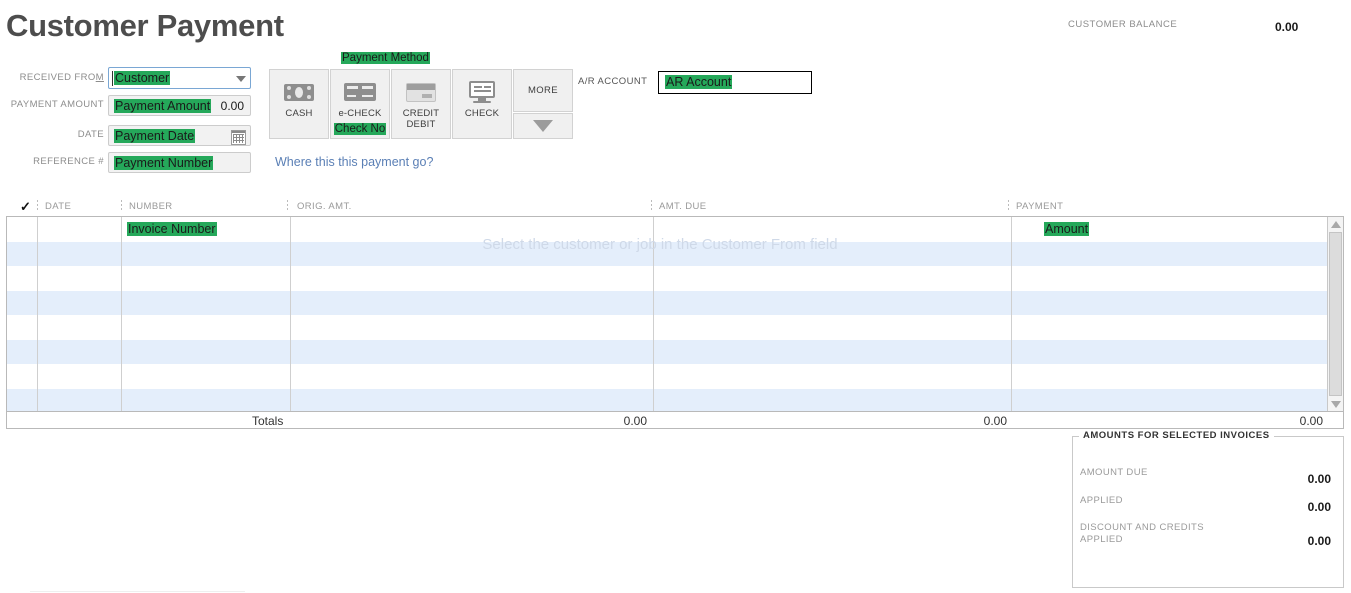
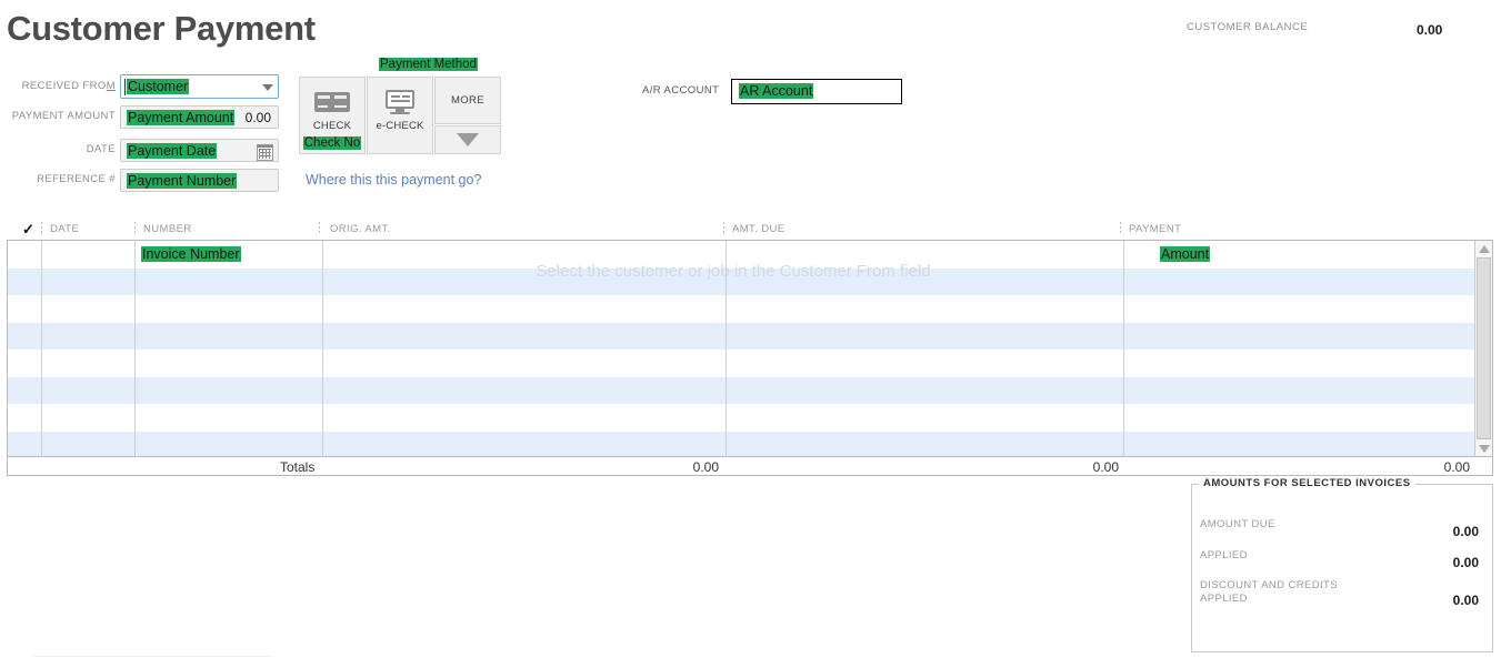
  Customer Payment
  CUSTOMER BALANCE
  0.00
  RECEIVED FROM
  Customer
  PAYMENT AMOUNT
  Payment Amount
  0.00
  DATE
  Payment Date
  REFERENCE #
  Payment Number
  Payment Method
- CASH
- e-CHECK
+ CHECK
  Check No
- CREDIT
- DEBIT
- CHECK
+ e-CHECK
  MORE
  A/R ACCOUNT
  AR Account
  Where this this payment go?
  ✓
  DATE
  NUMBER
  ORIG. AMT.
  AMT. DUE
  PAYMENT
  Select the customer or job in the Customer From field
  Invoice Number
  Amount
  Totals
  0.00
  0.00
  0.00
  AMOUNTS FOR SELECTED INVOICES
  AMOUNT DUE
  0.00
  APPLIED
  0.00
  DISCOUNT AND CREDITS
  APPLIED
  0.00
